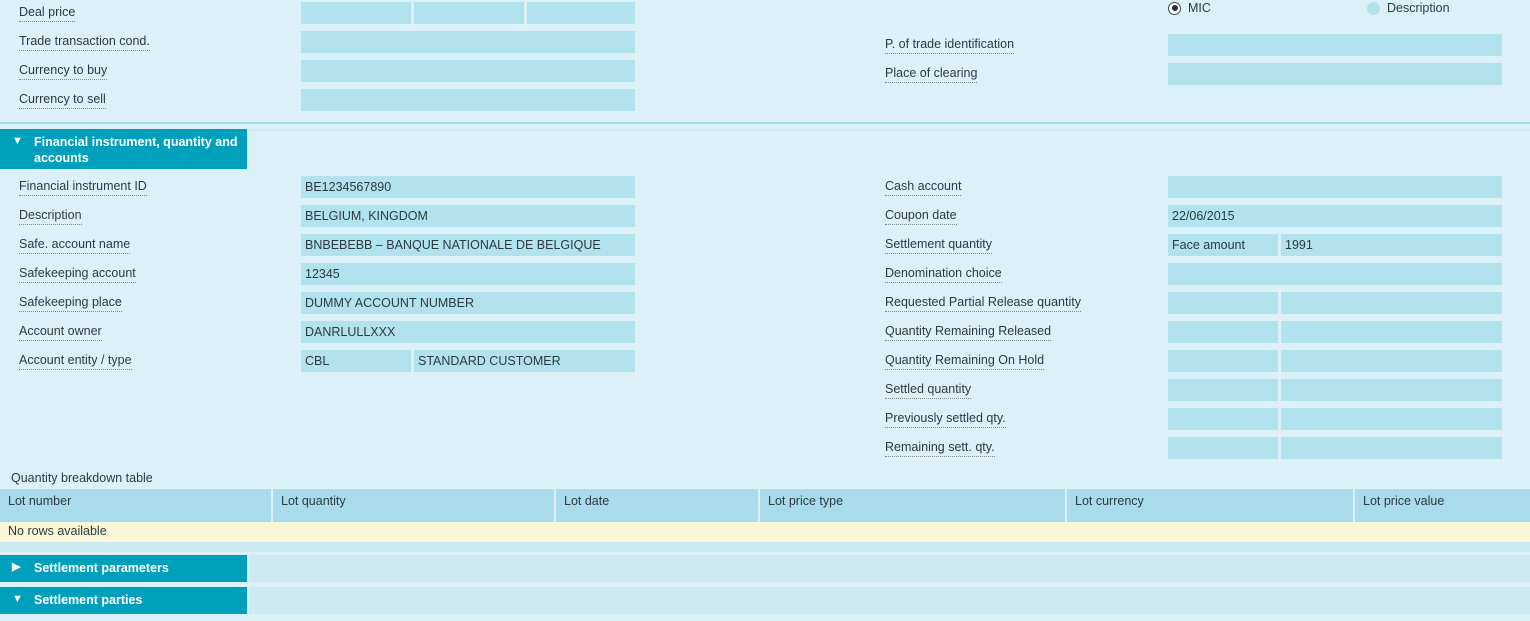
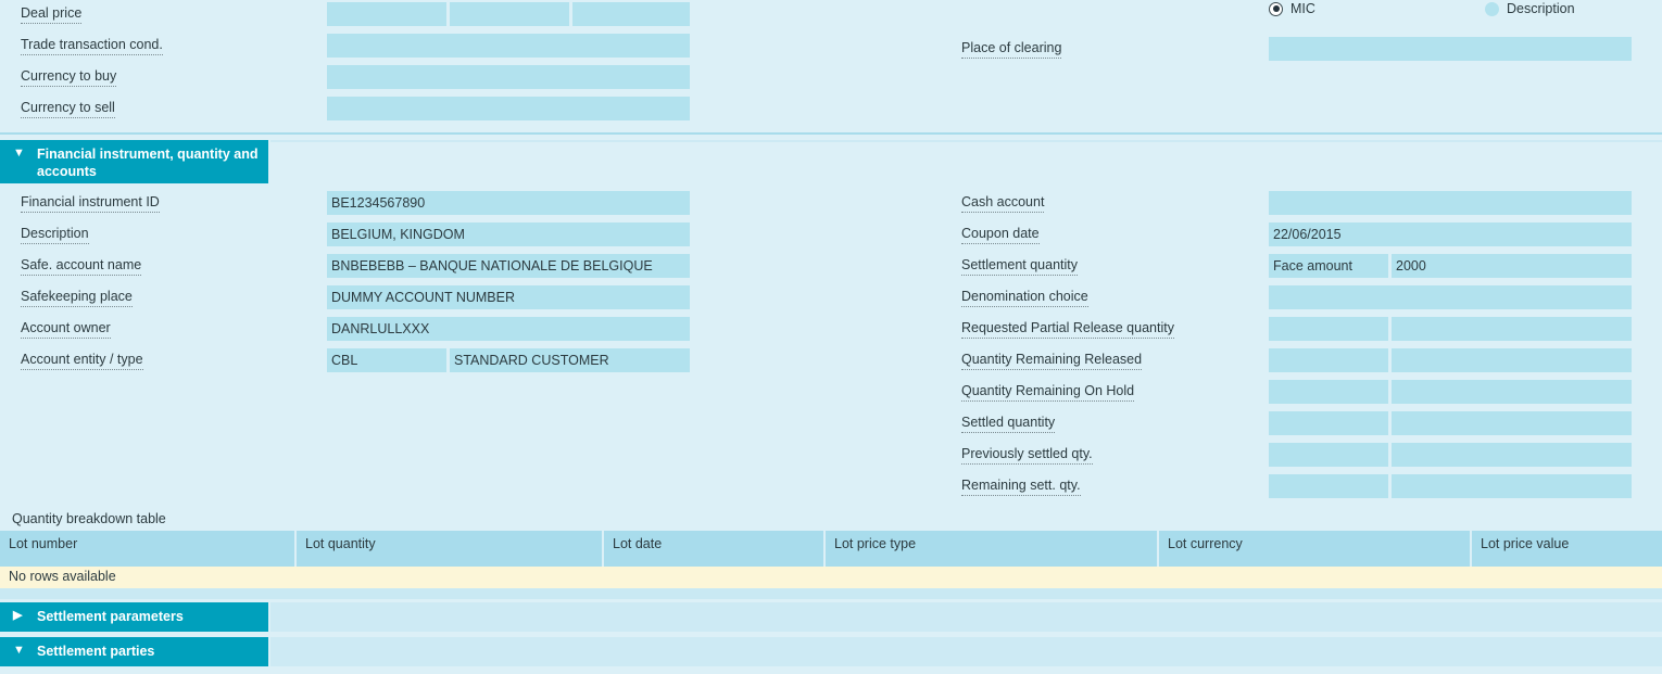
  Deal price
  Trade transaction cond.
  Currency to buy
  Currency to sell
  MIC
  Description
- P. of trade identification
  Place of clearing
  ▼
  Financial instrument, quantity and accounts
  Financial instrument ID
  BE1234567890
  Description
  BELGIUM, KINGDOM
  Safe. account name
  BNBEBEBB – BANQUE NATIONALE DE BELGIQUE
- Safekeeping account
- 12345
  Safekeeping place
  DUMMY ACCOUNT NUMBER
  Account owner
  DANRLULLXXX
  Account entity / type
  CBL
  STANDARD CUSTOMER
  Cash account
  Coupon date
  22/06/2015
  Settlement quantity
  Face amount
- 1991
+ 2000
  Denomination choice
  Requested Partial Release quantity
  Quantity Remaining Released
  Quantity Remaining On Hold
  Settled quantity
  Previously settled qty.
  Remaining sett. qty.
  Quantity breakdown table
  Lot number
  Lot quantity
  Lot date
  Lot price type
  Lot currency
  Lot price value
  No rows available
  ▶
  Settlement parameters
  ▼
  Settlement parties
